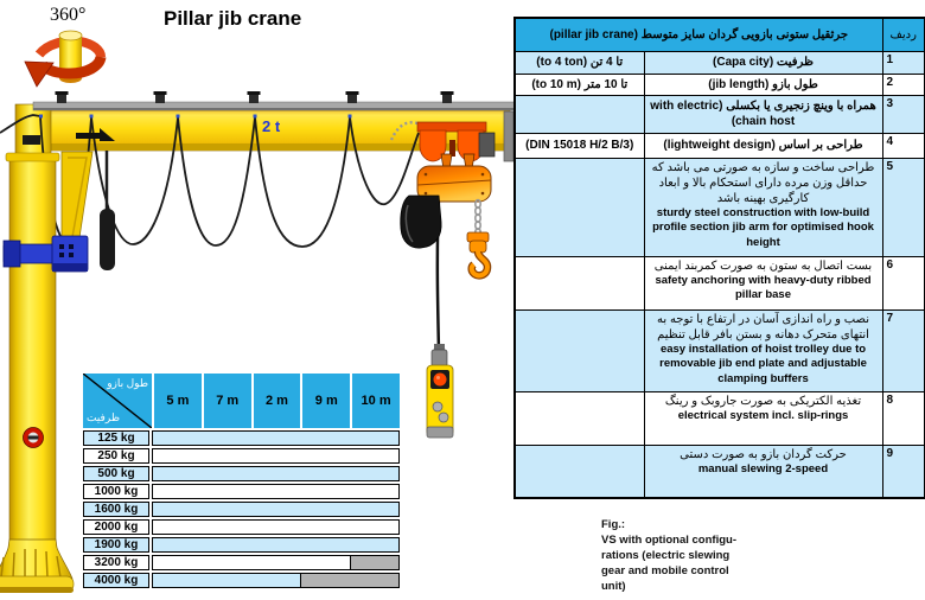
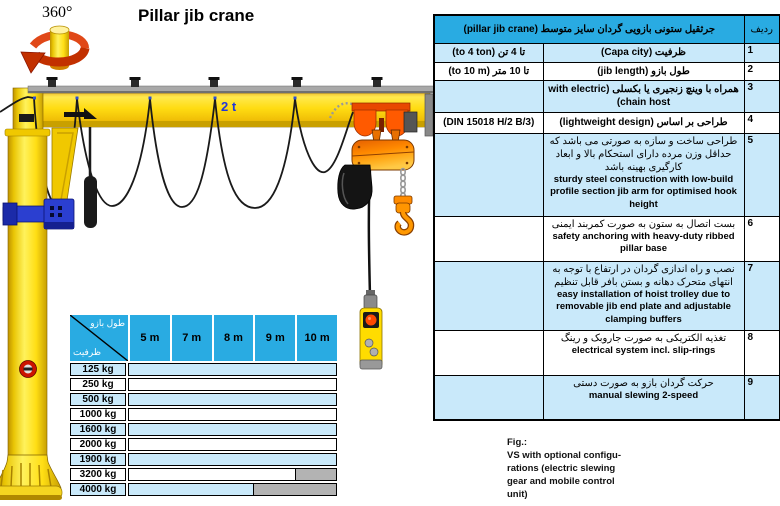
  360°
  Pillar jib crane
  2 t
  جرثقیل ستونی بازویی گردان سایز متوسط (pillar jib crane)	ردیف
  تا 4 تن (to 4 ton)	ظرفیت (Capa city)	1
  تا 10 متر (to 10 m)	طول بازو (jib length)	2
  	همراه با وینچ زنجیری یا بکسلی (with electric chain host)	3
  (DIN 15018 H/2 B/3)	طراحی بر اساس (lightweight design)	4
  	طراحی ساخت و سازه به صورتی می باشد که حداقل وزن مرده دارای استحکام بالا و ابعاد کارگیری بهینه باشد sturdy steel construction with low-build profile section jib arm for optimised hook height	5
  	بست اتصال به ستون به صورت کمربند ایمنی safety anchoring with heavy-duty ribbed pillar base	6
- 	نصب و راه اندازی آسان در ارتفاع با توجه به انتهای متحرک دهانه و بستن بافر قابل تنظیم easy installation of hoist trolley due to removable jib end plate and adjustable clamping buffers	7
+ 	نصب و راه اندازی گردان در ارتفاع با توجه به انتهای متحرک دهانه و بستن بافر قابل تنظیم easy installation of hoist trolley due to removable jib end plate and adjustable clamping buffers	7
  	تغذیه الکتریکی به صورت جاروبک و رینگ electrical system incl. slip-rings	8
  	حرکت گردان بازو به صورت دستی manual slewing 2-speed	9
  طول بازو
  ظرفیت
  5 m
  7 m
- 2 m
+ 8 m
  9 m
  10 m
  125 kg
  250 kg
  500 kg
  1000 kg
  1600 kg
  2000 kg
  1900 kg
  3200 kg
  4000 kg
  Fig.:
  VS with optional configu-
  rations (electric slewing
  gear and mobile control
  unit)
